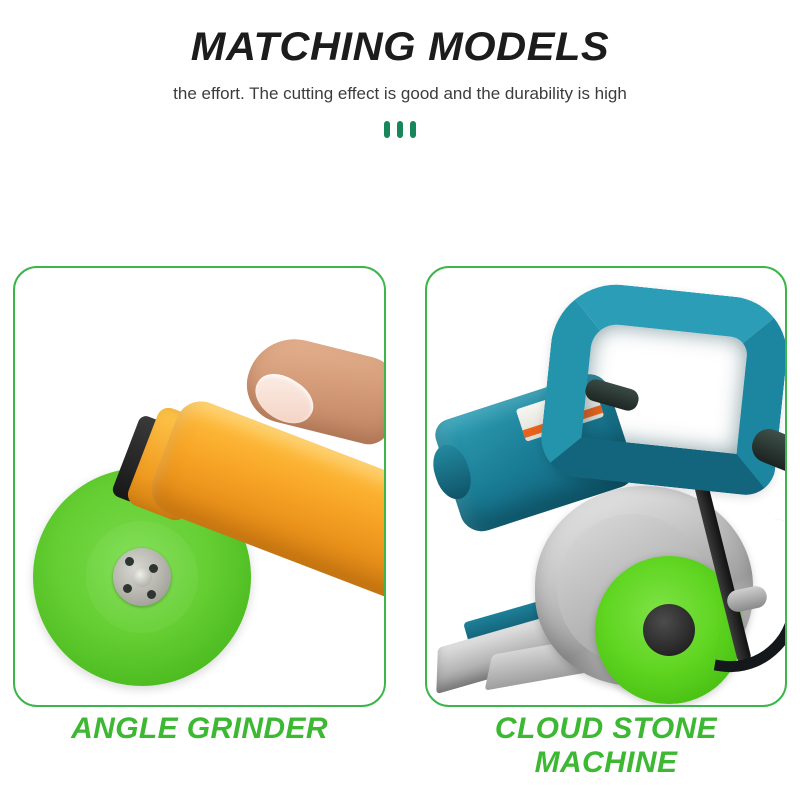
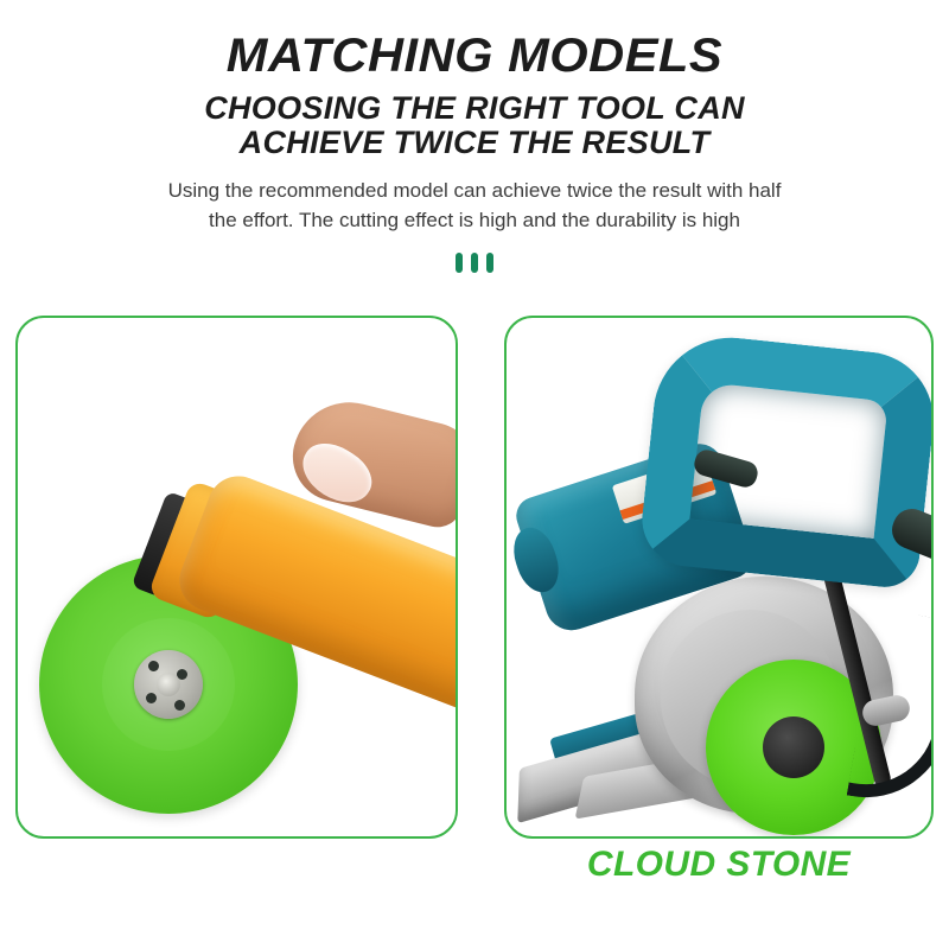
  MATCHING MODELS
+ CHOOSING THE RIGHT TOOL CAN
+ ACHIEVE TWICE THE RESULT
+ Using the recommended model can achieve twice the result with half
- the effort. The cutting effect is good and the durability is high
+ the effort. The cutting effect is high and the durability is high
- ANGLE GRINDER
  CLOUD STONE
- MACHINE
